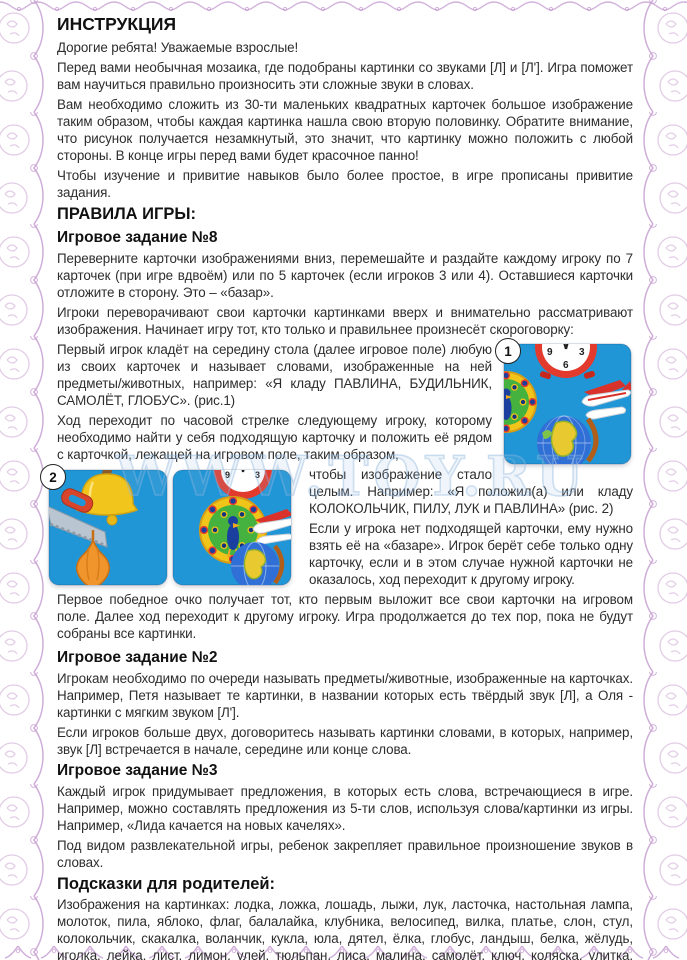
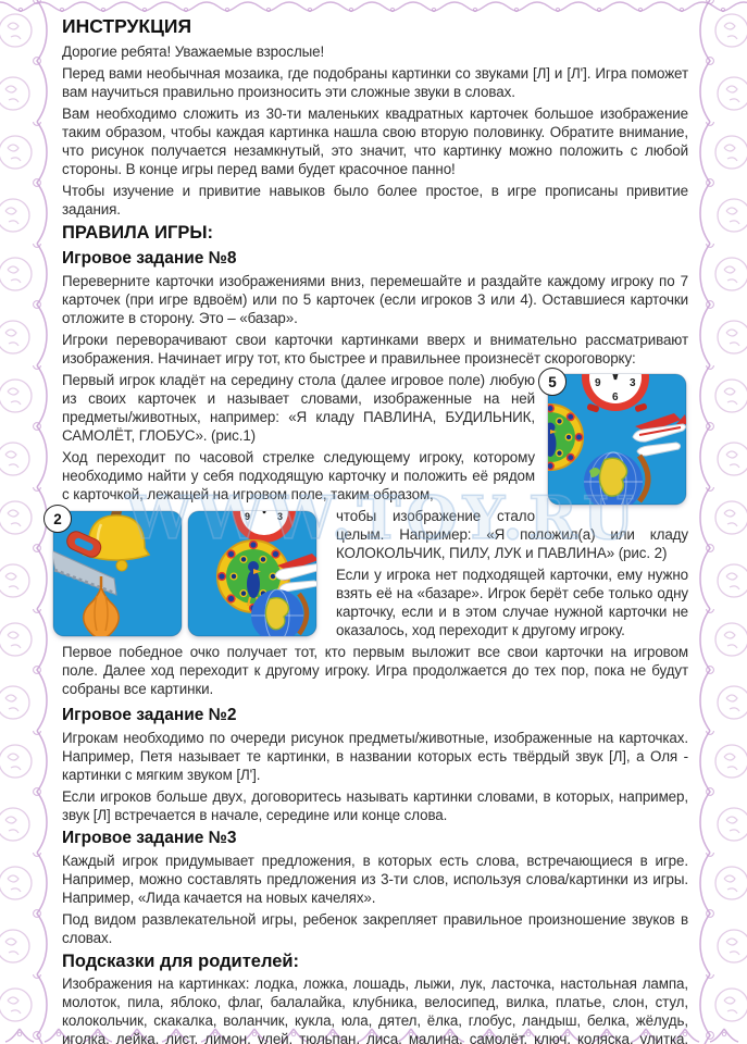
  WWW.TOY.RU
  ИНСТРУКЦИЯ
  Дорогие ребята! Уважаемые взрослые!
  Перед вами необычная мозаика, где подобраны картинки со звуками [Л] и [Л']. Игра поможет вам научиться правильно произносить эти сложные звуки в словах.
  Вам необходимо сложить из 30-ти маленьких квадратных карточек большое изображение таким образом, чтобы каждая картинка нашла свою вторую половинку. Обратите внимание, что рисунок получается незамкнутый, это значит, что картинку можно положить с любой стороны. В конце игры перед вами будет красочное панно!
  Чтобы изучение и привитие навыков было более простое, в игре прописаны привитие задания.
  ПРАВИЛА ИГРЫ:
  Игровое задание №8
  Переверните карточки изображениями вниз, перемешайте и раздайте каждому игроку по 7 карточек (при игре вдвоём) или по 5 карточек (если игроков 3 или 4). Оставшиеся карточки отложите в сторону. Это – «базар».
- Игроки переворачивают свои карточки картинками вверх и внимательно рассматривают изображения. Начинает игру тот, кто только и правильнее произнесёт скороговорку:
+ Игроки переворачивают свои карточки картинками вверх и внимательно рассматривают изображения. Начинает игру тот, кто быстрее и правильнее произнесёт скороговорку:
- 1
+ 5
  9
  3
  6
  Первый игрок кладёт на середину стола (далее игровое поле) любую из своих карточек и называет словами, изображенные на ней предметы/животных, например: «Я кладу ПАВЛИНА, БУДИЛЬНИК, САМОЛЁТ, ГЛОБУС». (рис.1)
  Ход переходит по часовой стрелке следующему игроку, которому необходимо найти у себя подходящую карточку и положить её рядом с карточкой, лежащей на игровом поле, таким образом,
  2
  9
  3
  чтобы изображение стало целым. Например: «Я положил(а) или кладу КОЛОКОЛЬЧИК, ПИЛУ, ЛУК и ПАВЛИНА» (рис. 2)
  Если у игрока нет подходящей карточки, ему нужно взять её на «базаре». Игрок берёт себе только одну карточку, если и в этом случае нужной карточки не оказалось, ход переходит к другому игроку.
  Первое победное очко получает тот, кто первым выложит все свои карточки на игровом поле. Далее ход переходит к другому игроку. Игра продолжается до тех пор, пока не будут собраны все картинки.
  Игровое задание №2
- Игрокам необходимо по очереди называть предметы/животные, изображенные на карточках. Например, Петя называет те картинки, в названии которых есть твёрдый звук [Л], а Оля - картинки с мягким звуком [Л'].
+ Игрокам необходимо по очереди рисунок предметы/животные, изображенные на карточках. Например, Петя называет те картинки, в названии которых есть твёрдый звук [Л], а Оля - картинки с мягким звуком [Л'].
  Если игроков больше двух, договоритесь называть картинки словами, в которых, например, звук [Л] встречается в начале, середине или конце слова.
  Игровое задание №3
- Каждый игрок придумывает предложения, в которых есть слова, встречающиеся в игре. Например, можно составлять предложения из 5-ти слов, используя слова/картинки из игры. Например, «Лида качается на новых качелях».
+ Каждый игрок придумывает предложения, в которых есть слова, встречающиеся в игре. Например, можно составлять предложения из 3-ти слов, используя слова/картинки из игры. Например, «Лида качается на новых качелях».
  Под видом развлекательной игры, ребенок закрепляет правильное произношение звуков в словах.
  Подсказки для родителей:
